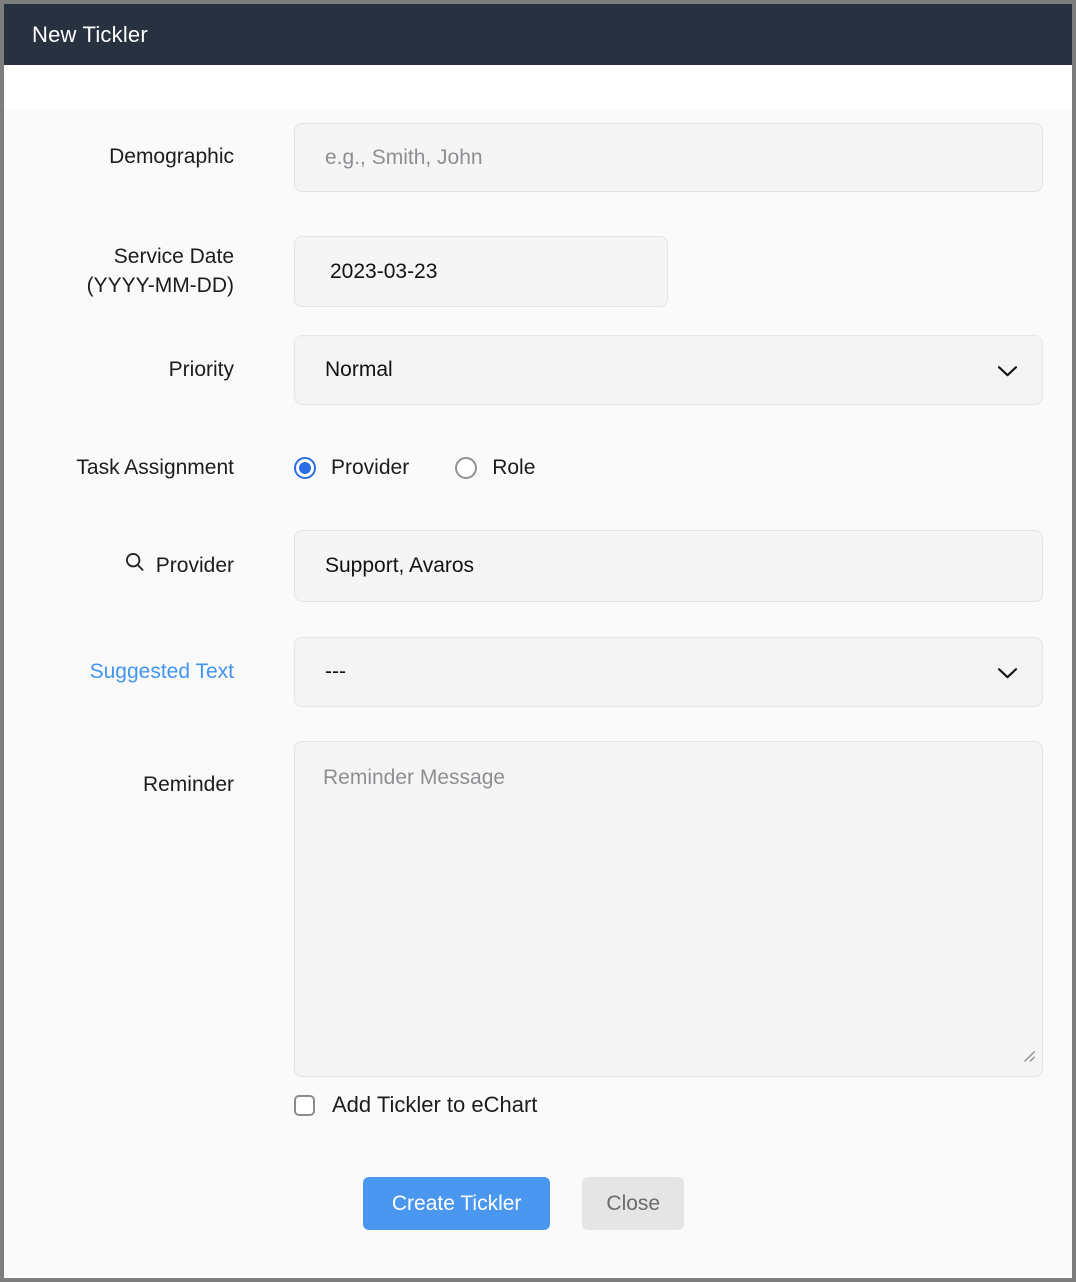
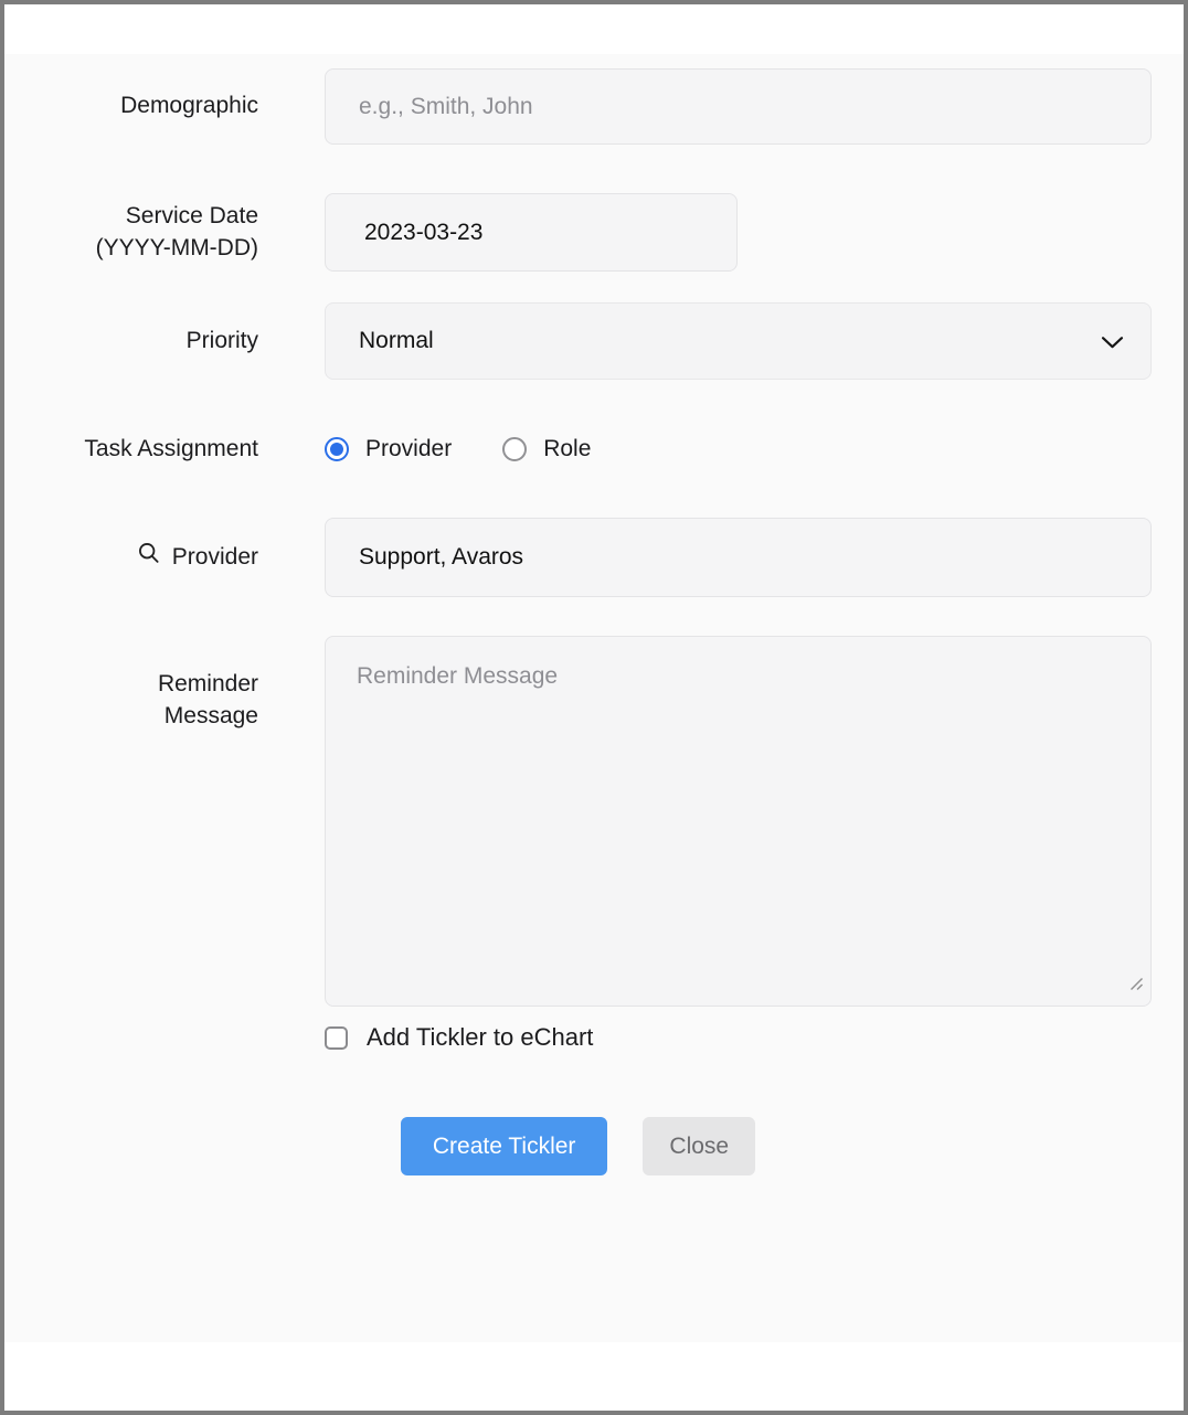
- New Tickler
  Demographic
  e.g., Smith, John
  Service Date
  (YYYY-MM-DD)
  2023-03-23
  Priority
  Normal
  Task Assignment
  Provider
  Role
  Provider
  Support, Avaros
- Suggested Text
- ---
  Reminder
+ Message
  Reminder Message
  Add Tickler to eChart
  Create Tickler
  Close
